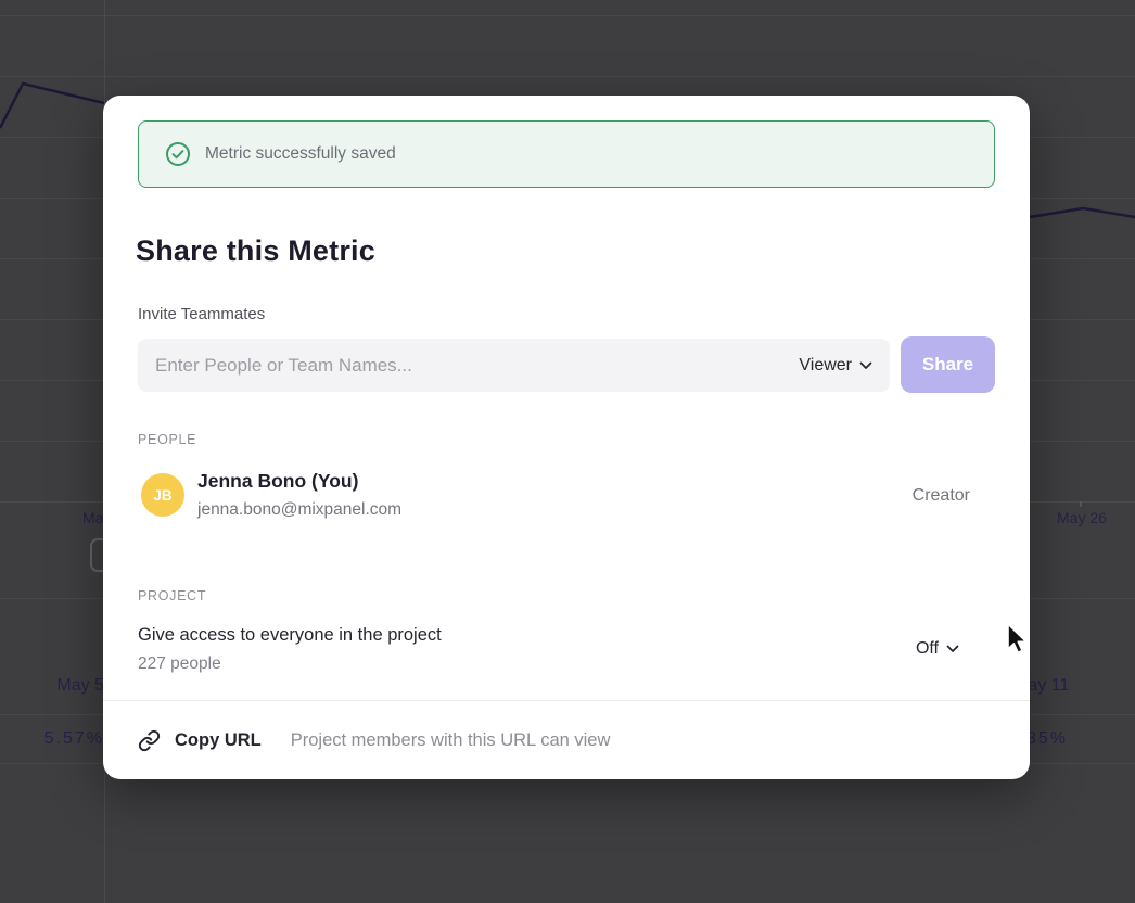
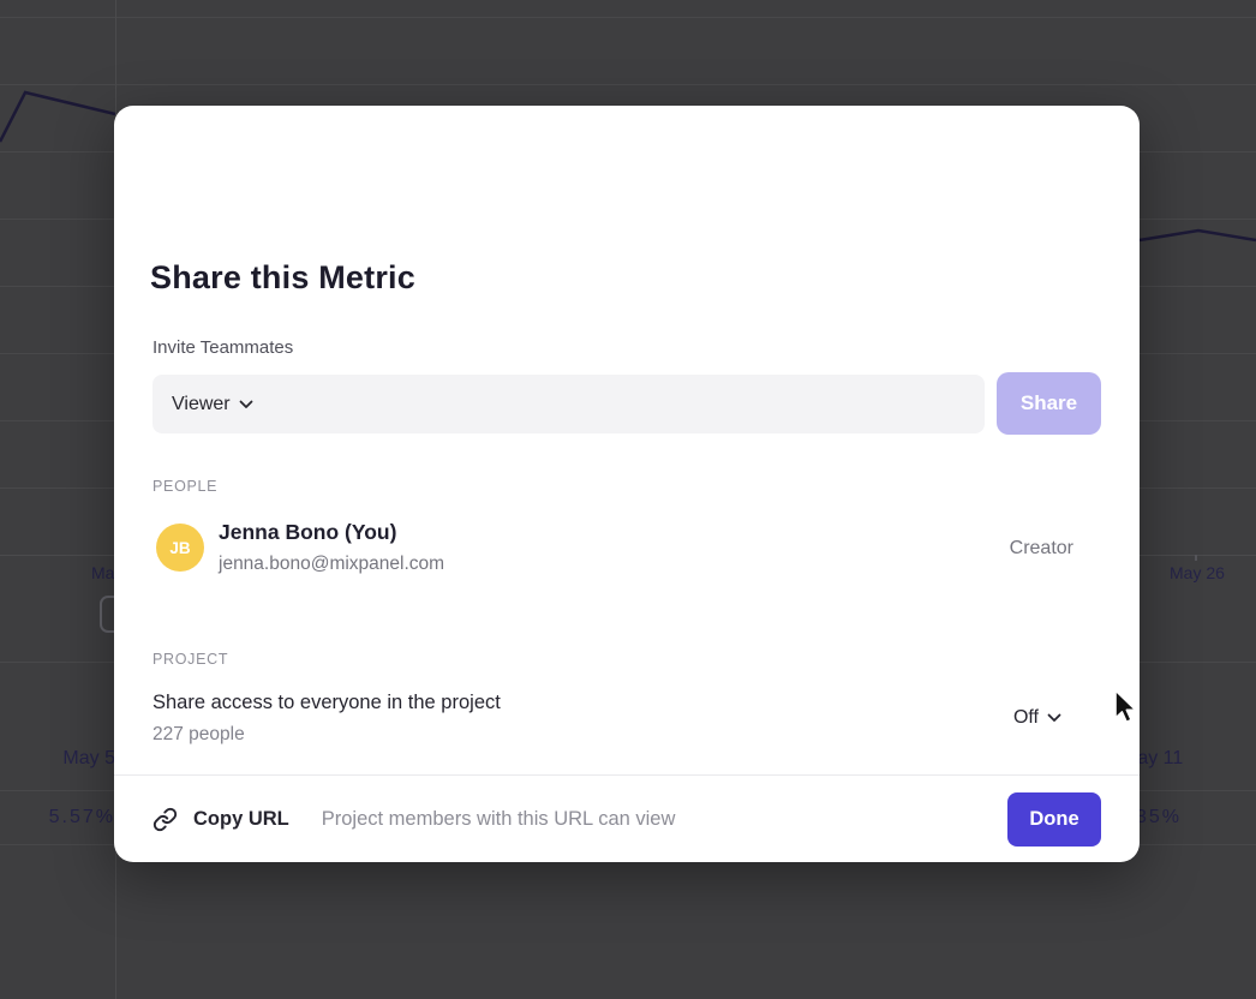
  May 26
  May 5
  ay 11
  5.57%
  35%
- Metric successfully saved
  Share this Metric
  Invite Teammates
- Enter People or Team Names...
  Viewer
  Share
  PEOPLE
  JB
  Jenna Bono (You)
  jenna.bono@mixpanel.com
  Creator
  PROJECT
- Give access to everyone in the project
+ Share access to everyone in the project
  227 people
  Off
  Copy URL
  Project members with this URL can view
+ Done
